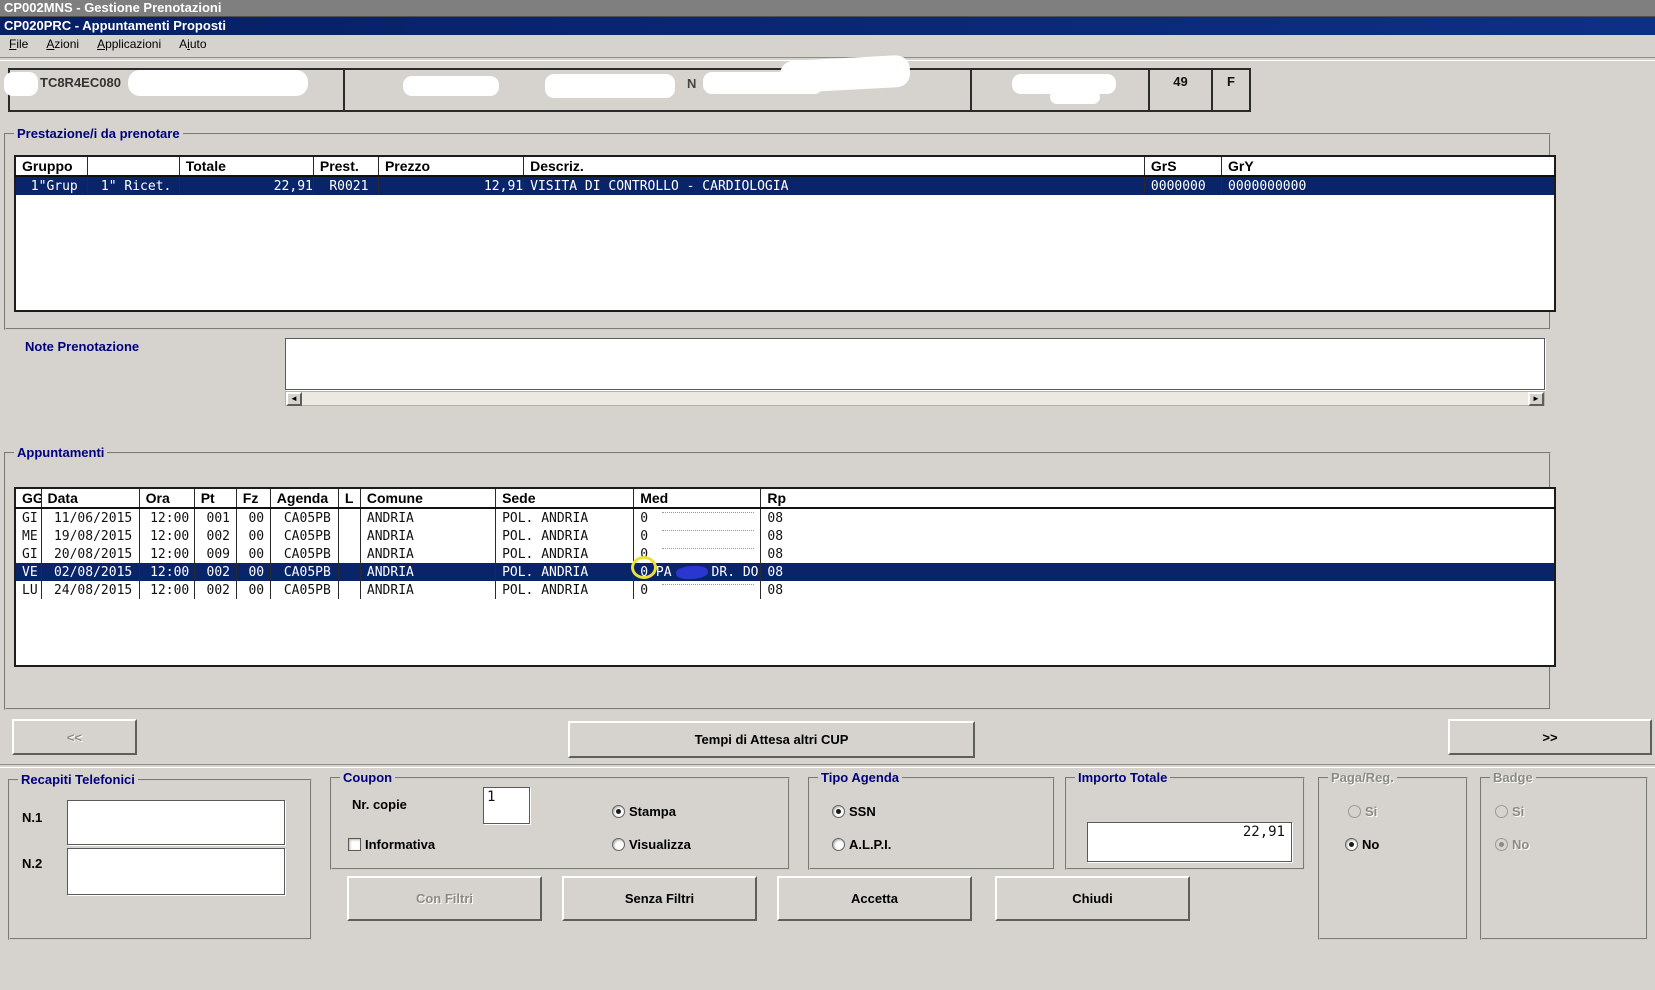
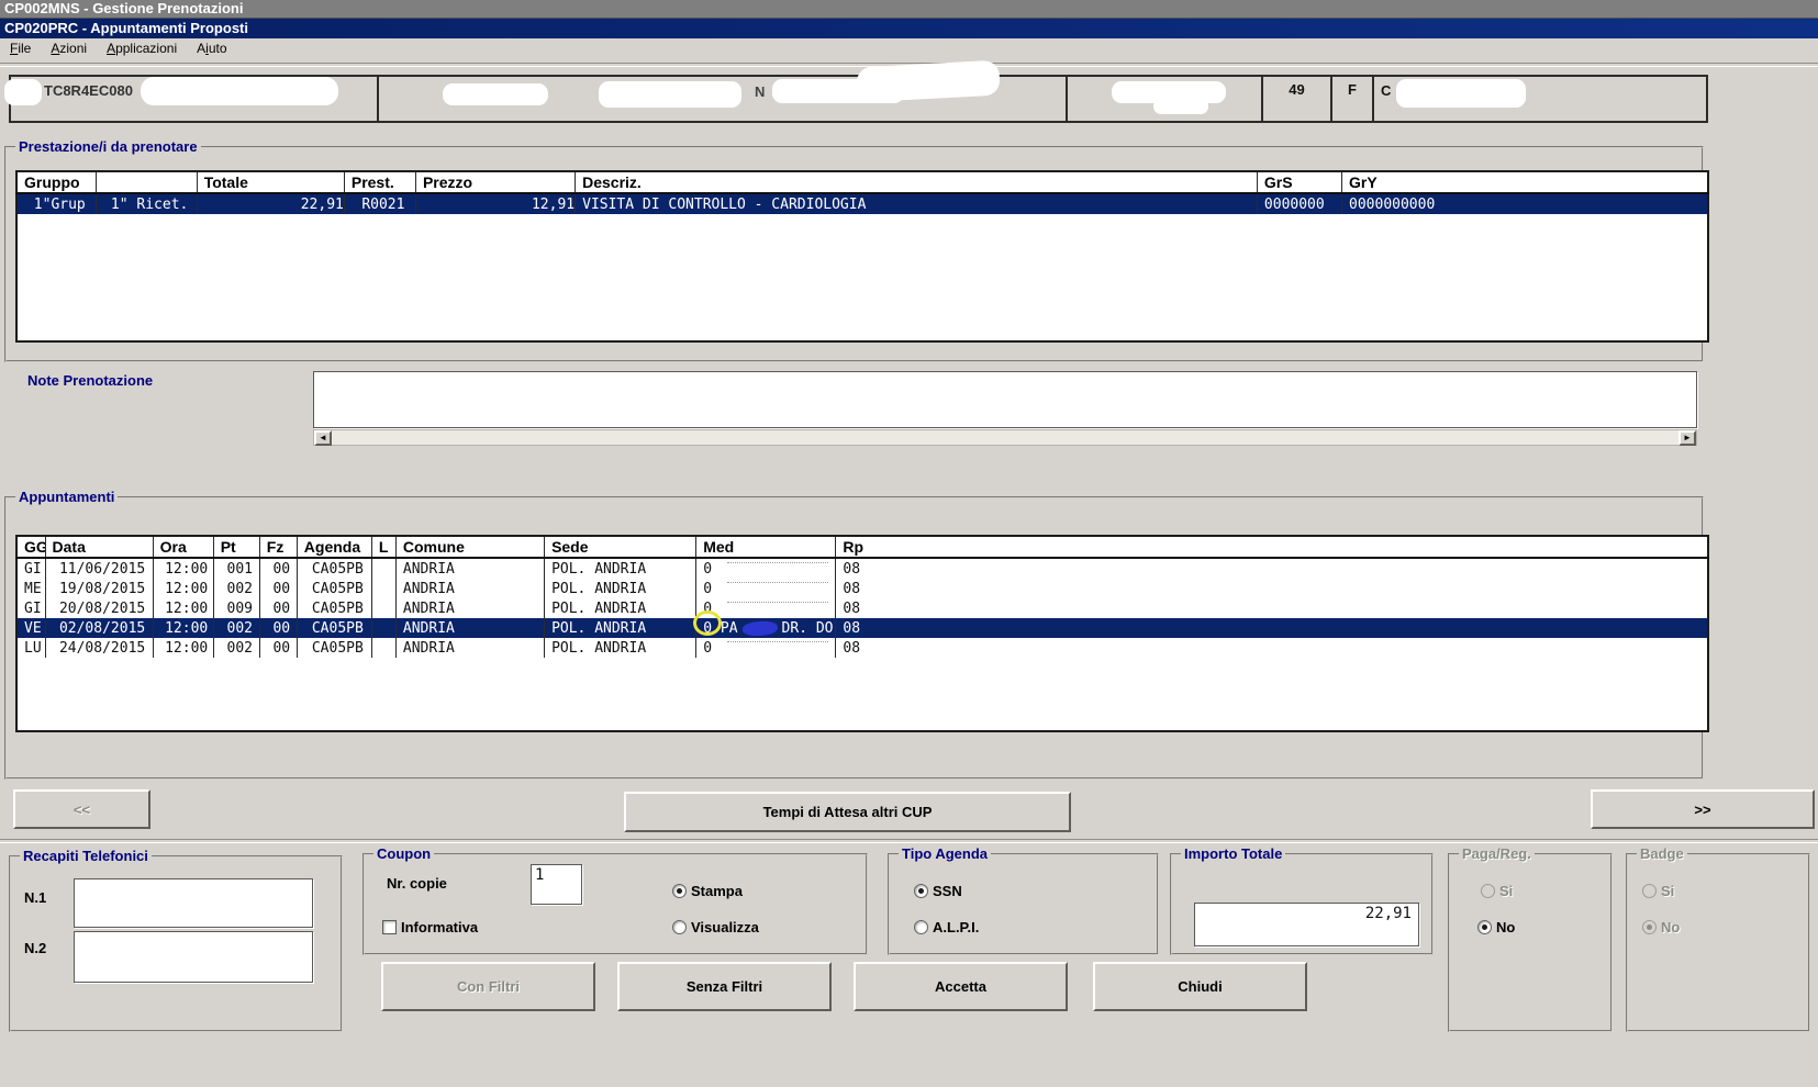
  CP002MNS - Gestione Prenotazioni
  CP020PRC - Appuntamenti Proposti
  File
  Azioni
  Applicazioni
  Aiuto
  TC8R4EC080
  N
  49
  F
+ C
  Prestazione/i da prenotare
  Gruppo		Totale	Prest.	Prezzo	Descriz.	GrS	GrY
  1"Grup	1" Ricet.	22,91	R0021	12,91	VISITA DI CONTROLLO - CARDIOLOGIA	0000000	0000000000
  Note Prenotazione
  ◄
  ►
  Appuntamenti
  GG	Data	Ora	Pt	Fz	Agenda	L	Comune	Sede	Med	Rp
  GI	11/06/2015	12:00	001	00	CA05PB		ANDRIA	POL. ANDRIA	0	08
  ME	19/08/2015	12:00	002	00	CA05PB		ANDRIA	POL. ANDRIA	0	08
  GI	20/08/2015	12:00	009	00	CA05PB		ANDRIA	POL. ANDRIA	0	08
  VE	02/08/2015	12:00	002	00	CA05PB		ANDRIA	POL. ANDRIA	0 PA DR. DO	08
  LU	24/08/2015	12:00	002	00	CA05PB		ANDRIA	POL. ANDRIA	0	08
  <<
  Tempi di Attesa altri CUP
  >>
  Recapiti Telefonici
  N.1
  N.2
  Coupon
  Nr. copie
  1
  Informativa
  Stampa
  Visualizza
  Tipo Agenda
  SSN
  A.L.P.I.
  Importo Totale
  22,91
  Paga/Reg.
  Si
  No
  Badge
  Si
  No
  Con Filtri
  Senza Filtri
  Accetta
  Chiudi
